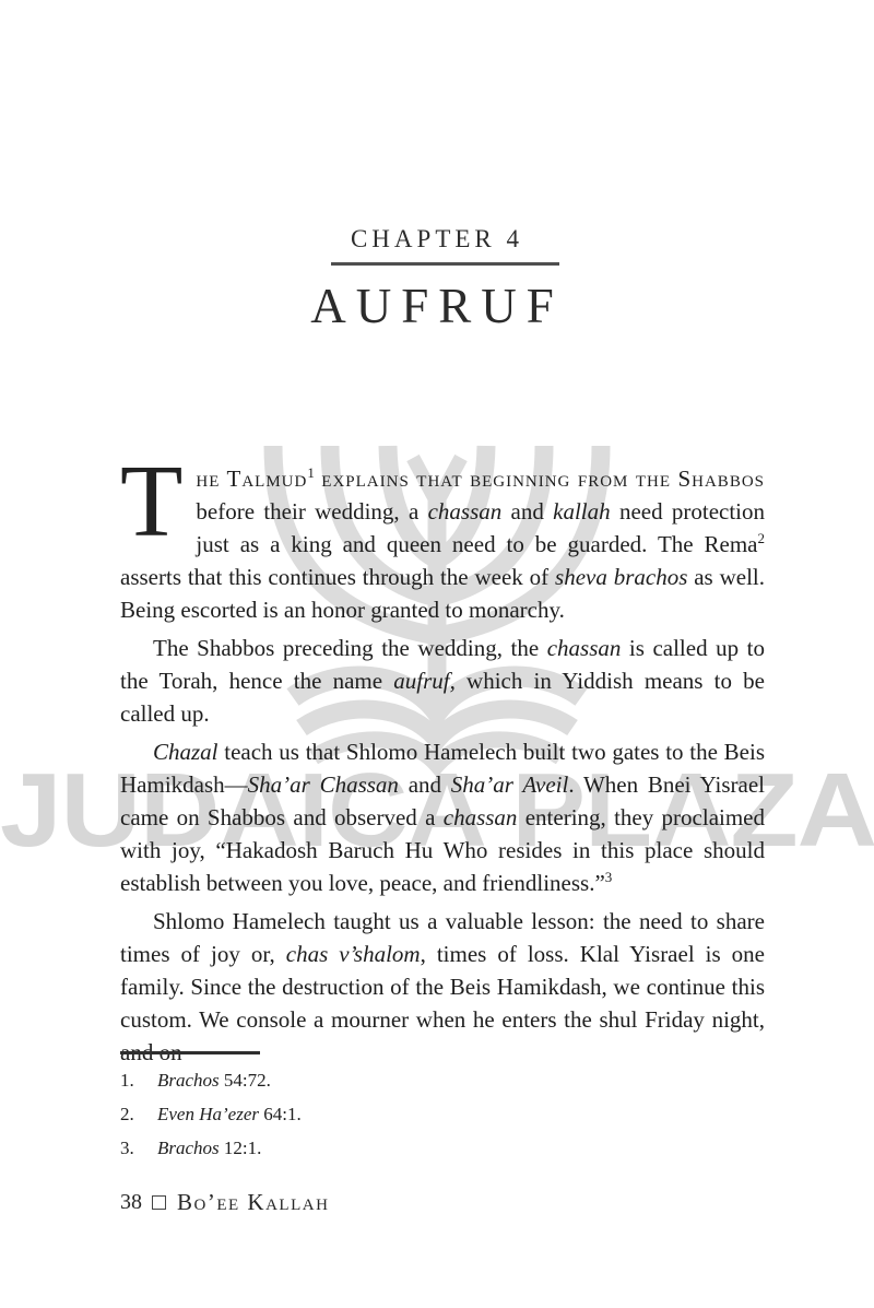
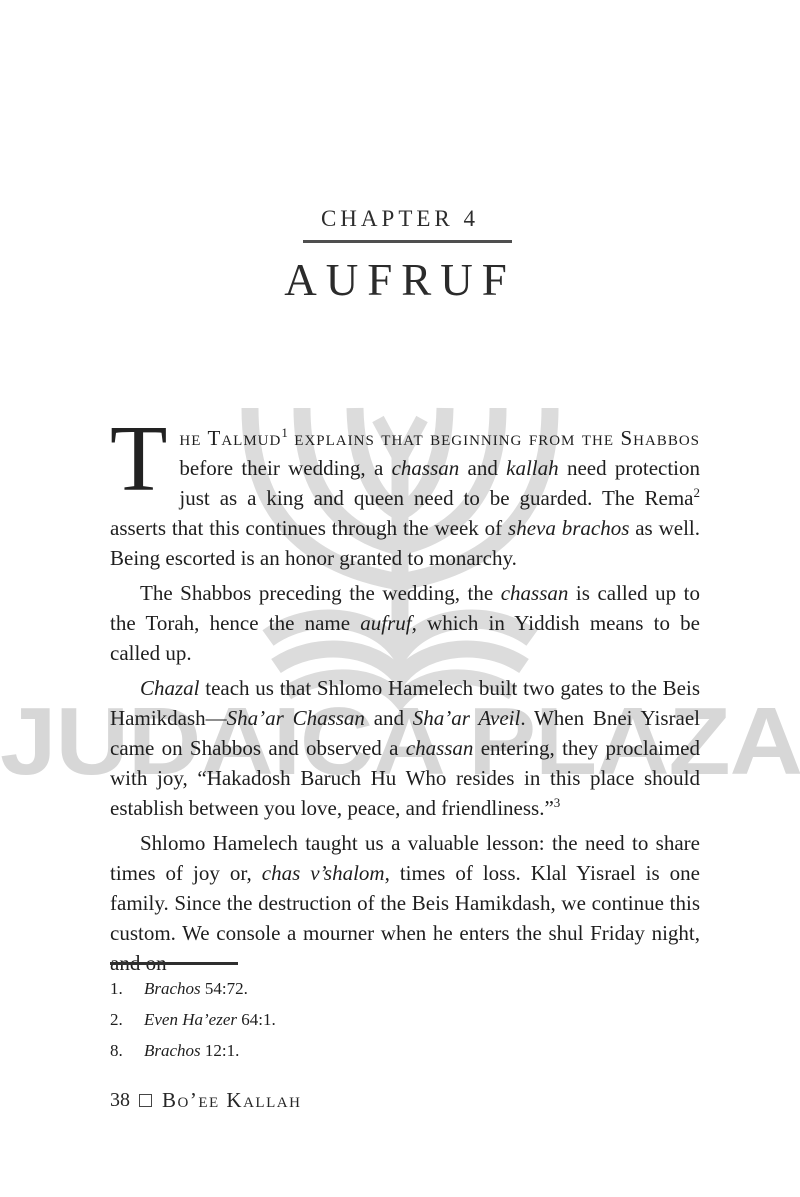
  JUDAICA PLAZA
  CHAPTER 4
  AUFRUF
  T
  he Talmud1 explains that beginning from the Shabbos before their wedding, a chassan and kallah need protection just as a king and queen need to be guarded. The Rema2 asserts that this continues through the week of sheva brachos as well. Being escorted is an honor granted to monarchy.
  The Shabbos preceding the wedding, the chassan is called up to the Torah, hence the name aufruf, which in Yiddish means to be called up.
  Chazal teach us that Shlomo Hamelech built two gates to the Beis Hamikdash—Sha’ar Chassan and Sha’ar Aveil. When Bnei Yisrael came on Shabbos and observed a chassan entering, they proclaimed with joy, “Hakadosh Baruch Hu Who resides in this place should establish between you love, peace, and friendliness.”3
  Shlomo Hamelech taught us a valuable lesson: the need to share times of joy or, chas v’shalom, times of loss. Klal Yisrael is one family. Since the destruction of the Beis Hamikdash, we continue this custom. We console a mourner when he enters the shul Friday night,
  1.
  Brachos 54:72.
  2.
  Even Ha’ezer 64:1.
- 3.
+ 8.
  Brachos 12:1.
  38
  Bo’ee Kallah
